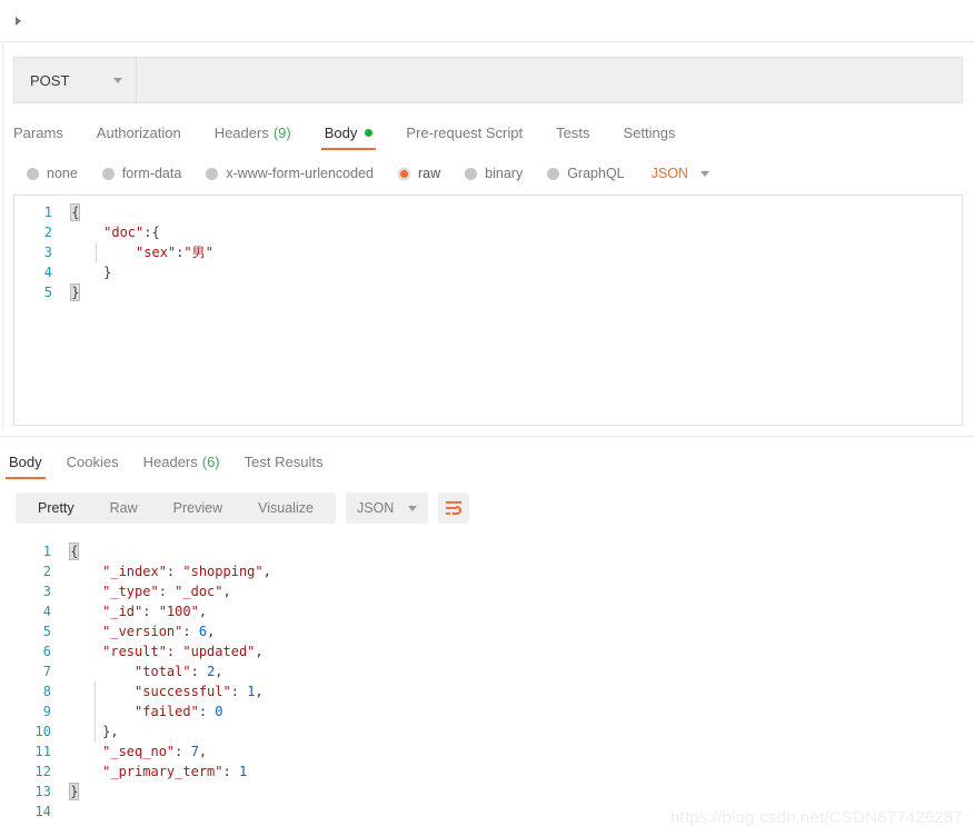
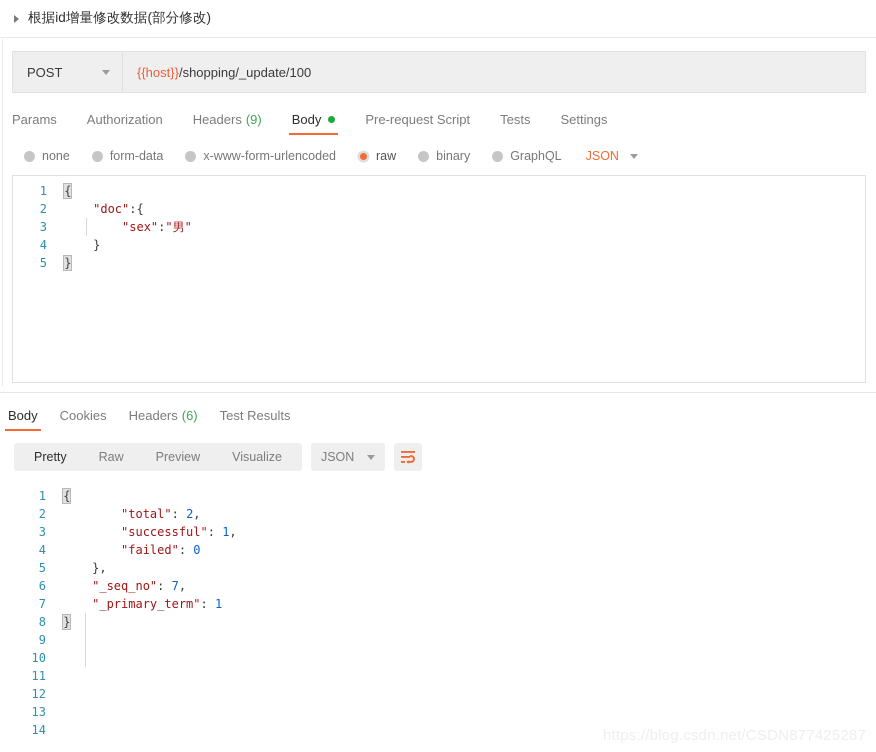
+ 根据id增量修改数据(部分修改)
  POST
+ {{host}}
+ /shopping/_update/100
  Params
  Authorization
  Headers
  (9)
  Body
  Pre-request Script
  Tests
  Settings
  none
  form-data
  x-www-form-urlencoded
  raw
  binary
  GraphQL
  JSON
  1
  2
  3
  4
  5
  {
  "doc":{
  "sex":"男"
  }
  }
  Body
  Cookies
  Headers
  (6)
  Test Results
  Pretty
  Raw
  Preview
  Visualize
  JSON
  1
  2
  3
  4
  5
  6
  7
  8
  9
  10
  11
  12
  13
  14
  {
- "_index": "shopping",
- "_type": "_doc",
- "_id": "100",
- "_version": 6,
- "result": "updated",
  "total": 2,
  "successful": 1,
  "failed": 0
  },
  "_seq_no": 7,
  "_primary_term": 1
  }
